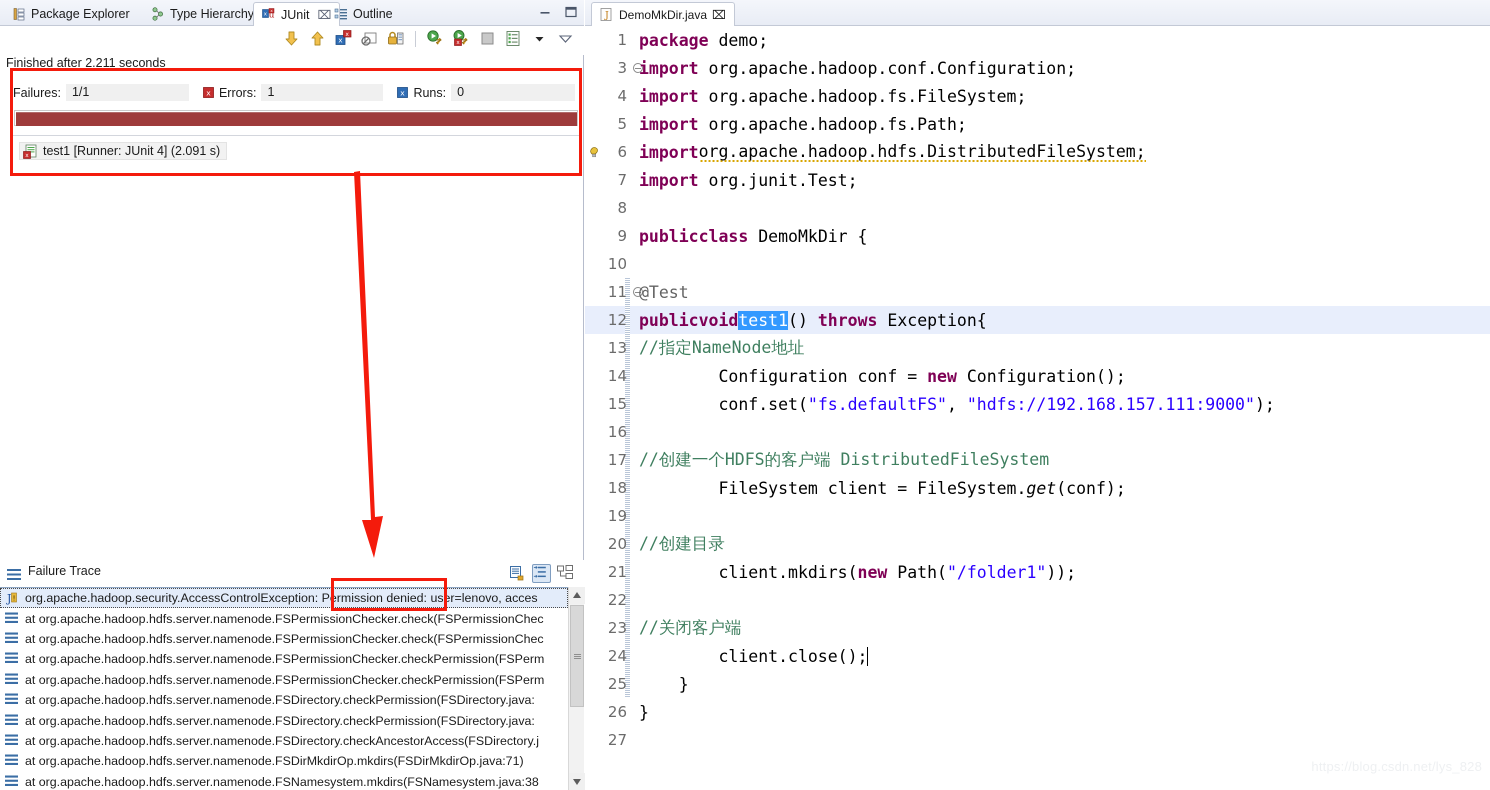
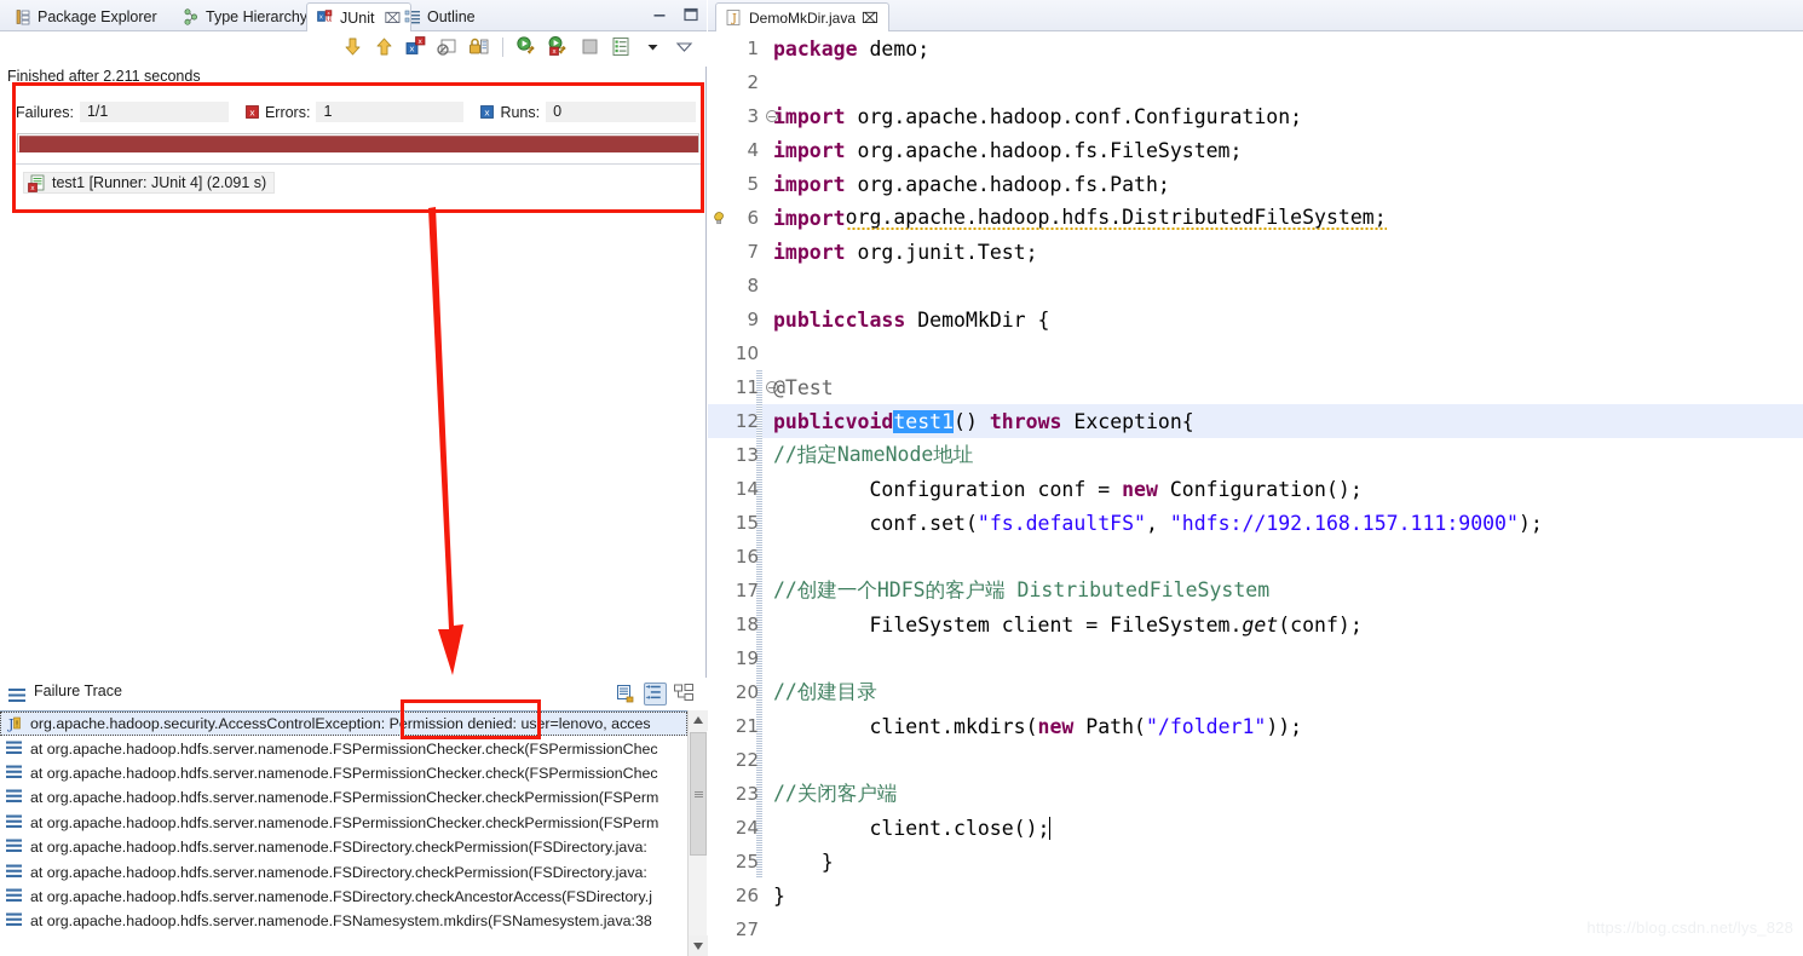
  Package Explorer
  Type Hierarchy
  u
  JUnit
  ⌧
  Outline
  x
  Finished after 2.211 seconds
  Failures:
  1/1
  x
  Errors:
  1
  x
  Runs:
  0
  test1 [Runner: JUnit 4] (2.091 s)
  Failure Trace
  J
  !
  org.apache.hadoop.security.AccessControlException: Permission denied: user=lenovo, acces
  at org.apache.hadoop.hdfs.server.namenode.FSPermissionChecker.check(FSPermissionChec
  at org.apache.hadoop.hdfs.server.namenode.FSPermissionChecker.check(FSPermissionChec
  at org.apache.hadoop.hdfs.server.namenode.FSPermissionChecker.checkPermission(FSPerm
  at org.apache.hadoop.hdfs.server.namenode.FSPermissionChecker.checkPermission(FSPerm
  at org.apache.hadoop.hdfs.server.namenode.FSDirectory.checkPermission(FSDirectory.java:
  at org.apache.hadoop.hdfs.server.namenode.FSDirectory.checkPermission(FSDirectory.java:
  at org.apache.hadoop.hdfs.server.namenode.FSDirectory.checkAncestorAccess(FSDirectory.j
- at org.apache.hadoop.hdfs.server.namenode.FSDirMkdirOp.mkdirs(FSDirMkdirOp.java:71)
  at org.apache.hadoop.hdfs.server.namenode.FSNamesystem.mkdirs(FSNamesystem.java:38
  J
  DemoMkDir.java
  ⌧
  1
  package
  demo;
+ 2
  3
  import
  org.apache.hadoop.conf.Configuration;
  4
  import
  org.apache.hadoop.fs.FileSystem;
  5
  import
  org.apache.hadoop.fs.Path;
  6
  import
  org.apache.hadoop.hdfs.DistributedFileSystem;
  7
  import
  org.junit.Test;
  8
  9
  public
  class
  DemoMkDir {
  10
  11
  @Test
  12
  public
  void
  test1
  ()
  throws
  Exception{
  13
  //指定NameNode地址
  14
  Configuration conf =
  new
  Configuration();
  15
  conf.set(
  "fs.defaultFS"
  ,
  "hdfs://192.168.157.111:9000"
  );
  16
  17
  //创建一个HDFS的客户端 DistributedFileSystem
  18
  FileSystem client = FileSystem.
  get
  (conf);
  19
  20
  //创建目录
  21
  client.mkdirs(
  new
  Path(
  "/folder1"
  ));
  22
  23
  //关闭客户端
  24
  client.close();
  25
  }
  26
  }
  27
